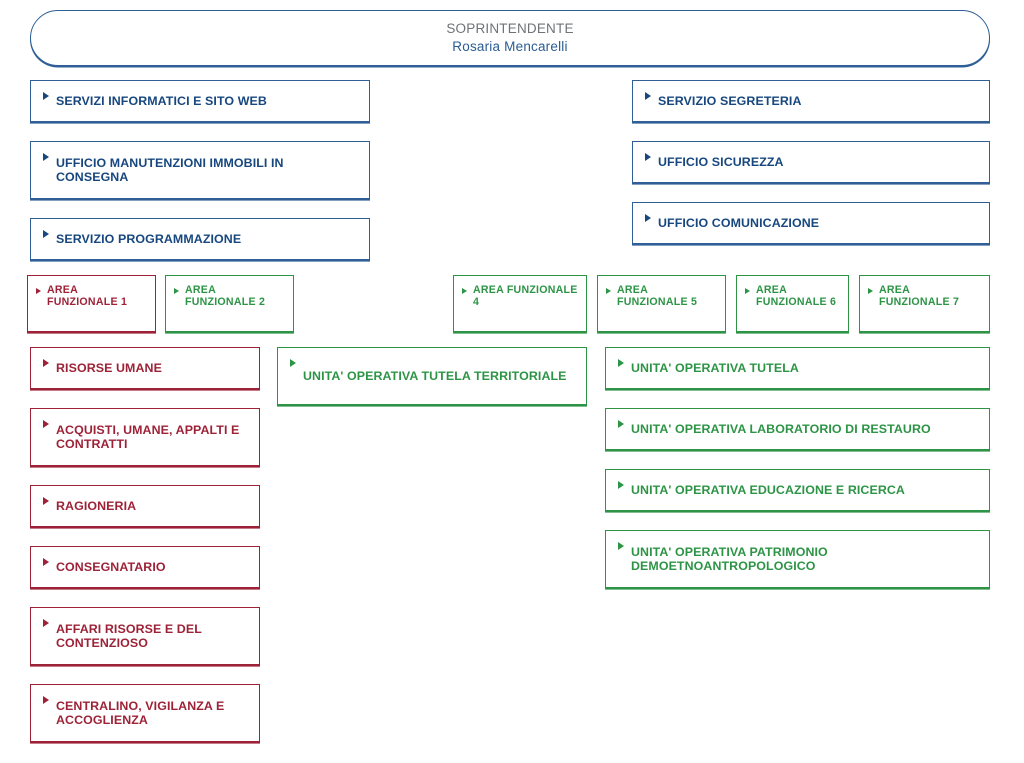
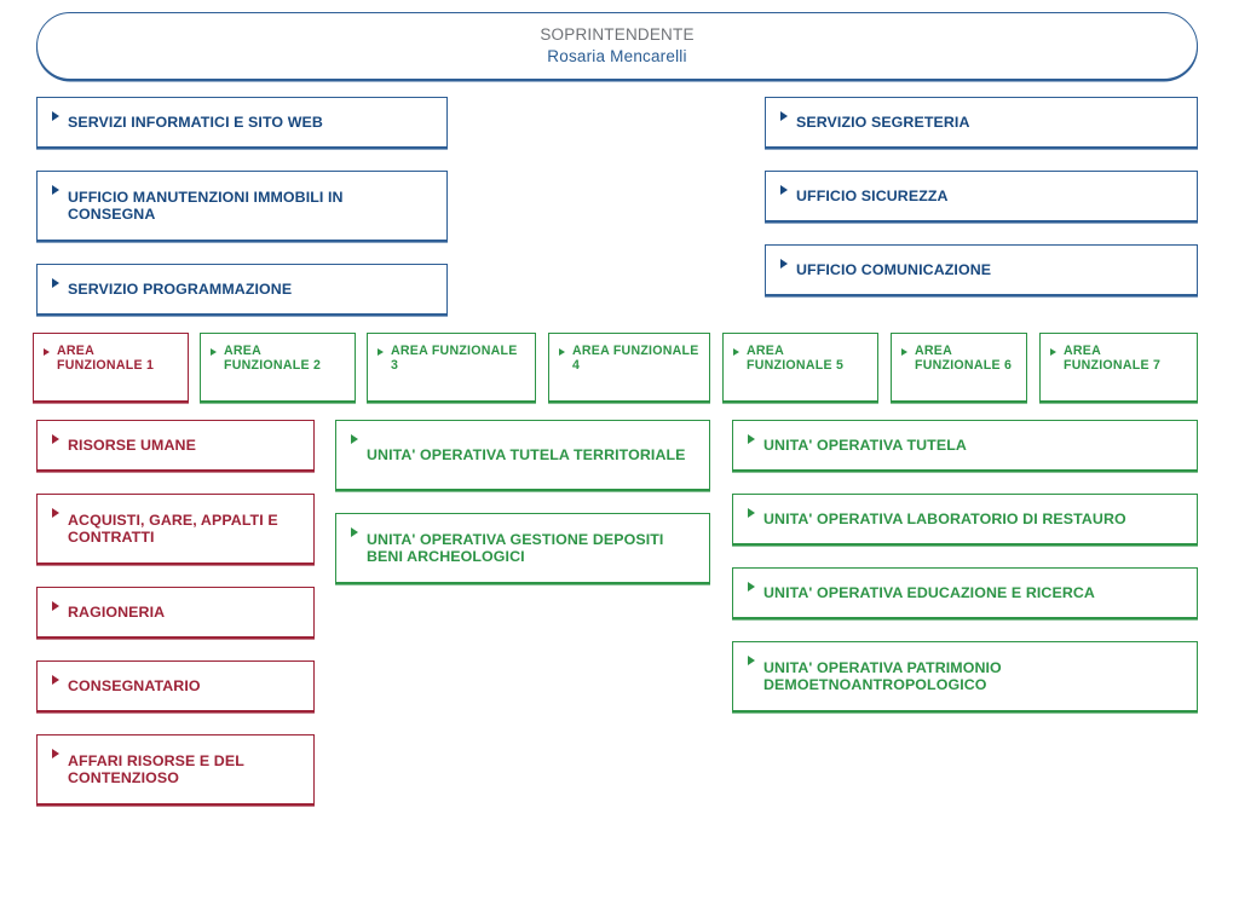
  SOPRINTENDENTE
  Rosaria Mencarelli
  SERVIZI INFORMATICI E SITO WEB
  UFFICIO MANUTENZIONI IMMOBILI IN CONSEGNA
  SERVIZIO PROGRAMMAZIONE
  SERVIZIO SEGRETERIA
  UFFICIO SICUREZZA
  UFFICIO COMUNICAZIONE
  AREA FUNZIONALE 1
  AREA FUNZIONALE 2
+ AREA FUNZIONALE 3
  AREA FUNZIONALE 4
  AREA FUNZIONALE 5
  AREA FUNZIONALE 6
  AREA FUNZIONALE 7
  RISORSE UMANE
- ACQUISTI, UMANE, APPALTI E CONTRATTI
+ ACQUISTI, GARE, APPALTI E CONTRATTI
  RAGIONERIA
  CONSEGNATARIO
  AFFARI RISORSE E DEL CONTENZIOSO
- CENTRALINO, VIGILANZA E ACCOGLIENZA
  UNITA' OPERATIVA TUTELA TERRITORIALE
+ UNITA' OPERATIVA GESTIONE DEPOSITI BENI ARCHEOLOGICI
  UNITA' OPERATIVA TUTELA
  UNITA' OPERATIVA LABORATORIO DI RESTAURO
  UNITA' OPERATIVA EDUCAZIONE E RICERCA
  UNITA' OPERATIVA PATRIMONIO DEMOETNOANTROPOLOGICO
